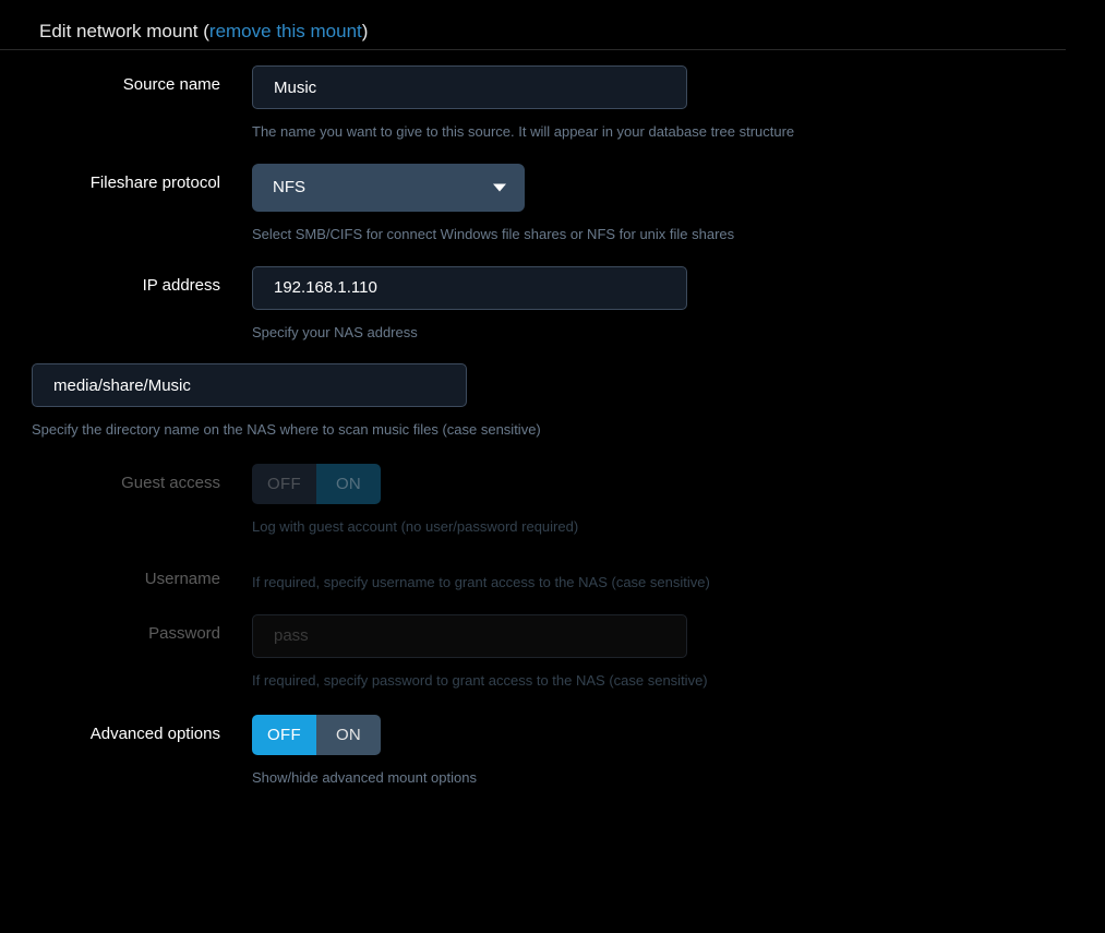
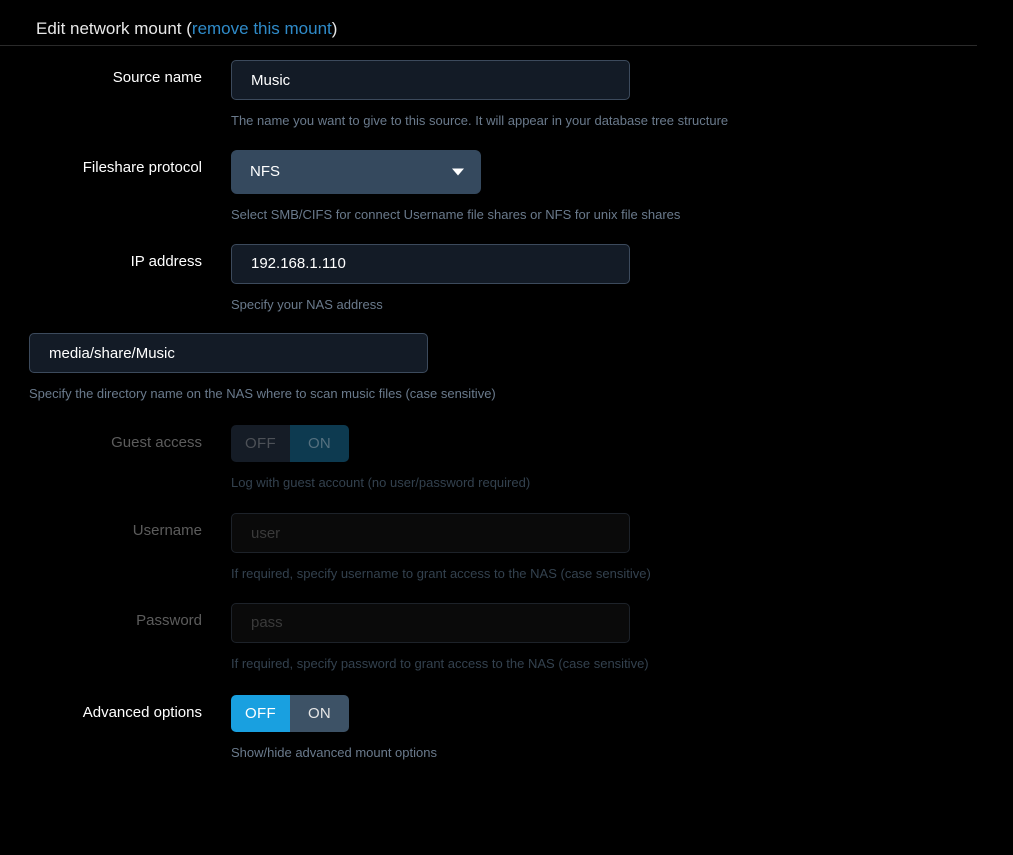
  Edit network mount (remove this mount)
  Source name
  Music
  The name you want to give to this source. It will appear in your database tree structure
  Fileshare protocol
  NFS
- Select SMB/CIFS for connect Windows file shares or NFS for unix file shares
+ Select SMB/CIFS for connect Username file shares or NFS for unix file shares
  IP address
  192.168.1.110
  Specify your NAS address
  media/share/Music
  Specify the directory name on the NAS where to scan music files (case sensitive)
  Guest access
  OFF
  ON
  Log with guest account (no user/password required)
  Username
+ user
  If required, specify username to grant access to the NAS (case sensitive)
  Password
  pass
  If required, specify password to grant access to the NAS (case sensitive)
  Advanced options
  OFF
  ON
  Show/hide advanced mount options
